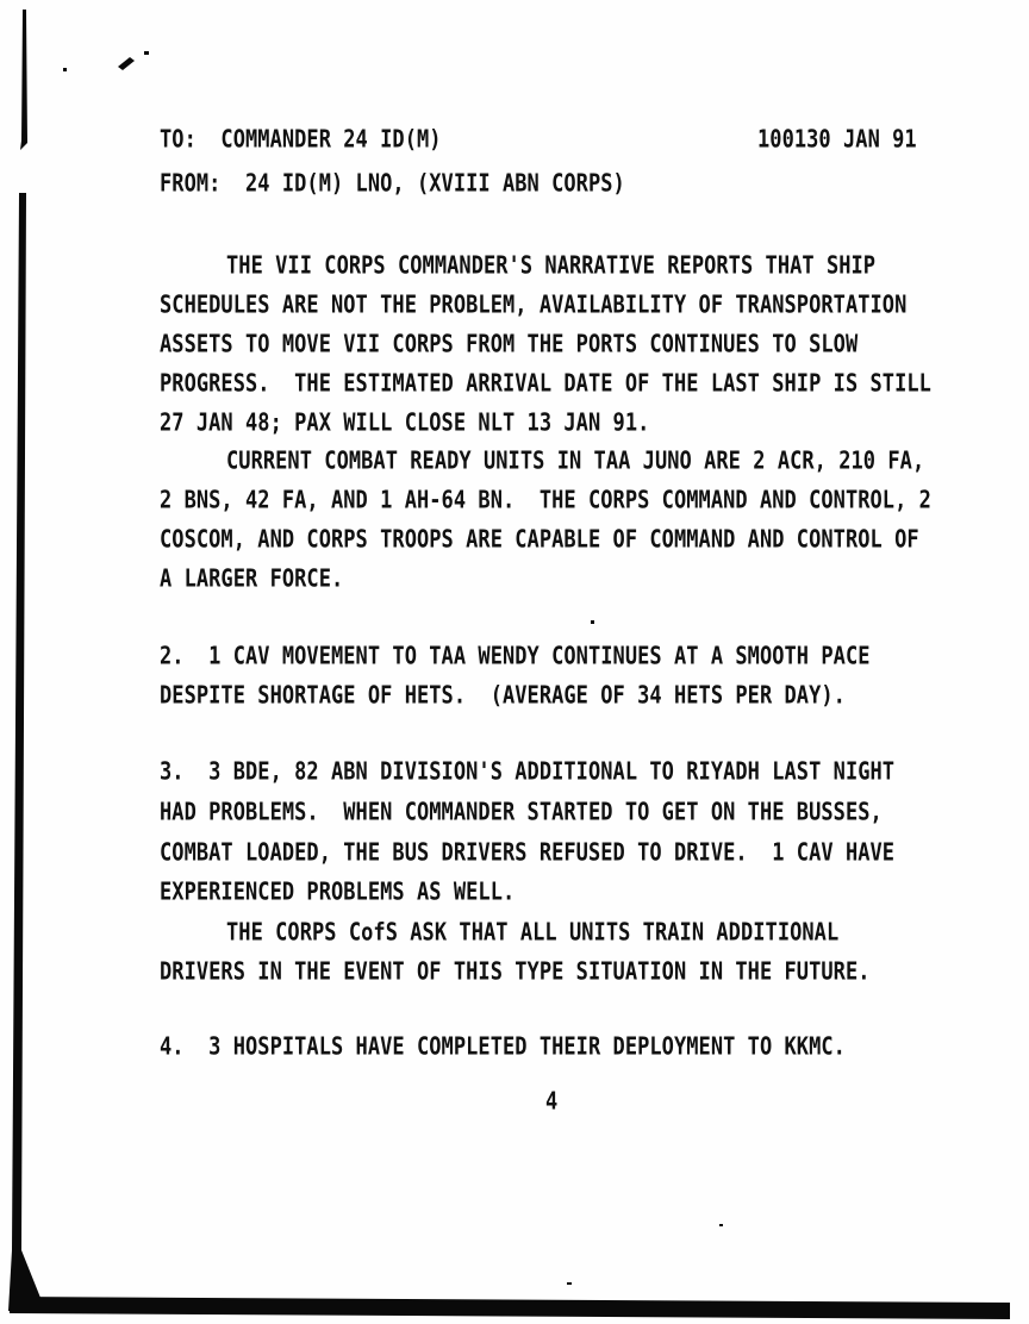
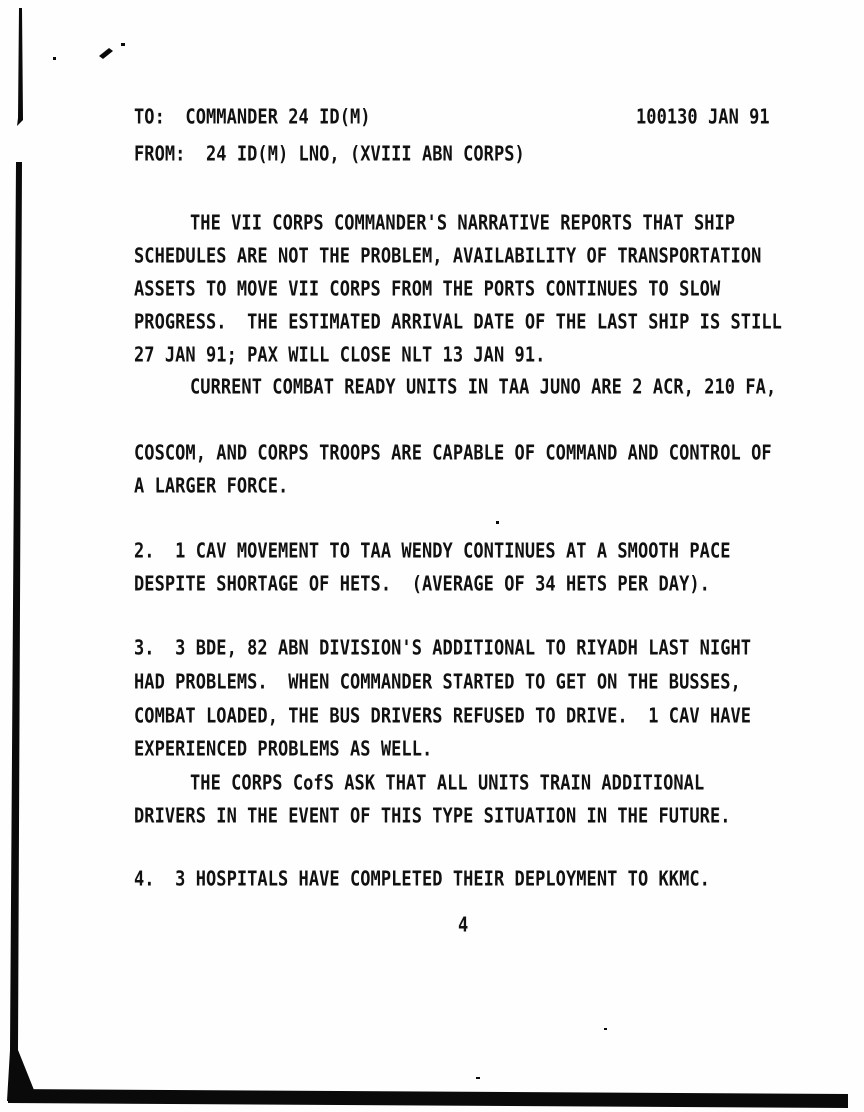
  TO: COMMANDER 24 ID(M)
  100130 JAN 91
  FROM: 24 ID(M) LNO, (XVIII ABN CORPS)
  THE VII CORPS COMMANDER'S NARRATIVE REPORTS THAT SHIP
  SCHEDULES ARE NOT THE PROBLEM, AVAILABILITY OF TRANSPORTATION
  ASSETS TO MOVE VII CORPS FROM THE PORTS CONTINUES TO SLOW
  PROGRESS. THE ESTIMATED ARRIVAL DATE OF THE LAST SHIP IS STILL
- 27 JAN 48; PAX WILL CLOSE NLT 13 JAN 91.
+ 27 JAN 91; PAX WILL CLOSE NLT 13 JAN 91.
  CURRENT COMBAT READY UNITS IN TAA JUNO ARE 2 ACR, 210 FA,
- 2 BNS, 42 FA, AND 1 AH-64 BN. THE CORPS COMMAND AND CONTROL, 2
  COSCOM, AND CORPS TROOPS ARE CAPABLE OF COMMAND AND CONTROL OF
  A LARGER FORCE.
  2. 1 CAV MOVEMENT TO TAA WENDY CONTINUES AT A SMOOTH PACE
  DESPITE SHORTAGE OF HETS. (AVERAGE OF 34 HETS PER DAY).
  3. 3 BDE, 82 ABN DIVISION'S ADDITIONAL TO RIYADH LAST NIGHT
  HAD PROBLEMS. WHEN COMMANDER STARTED TO GET ON THE BUSSES,
  COMBAT LOADED, THE BUS DRIVERS REFUSED TO DRIVE. 1 CAV HAVE
  EXPERIENCED PROBLEMS AS WELL.
  THE CORPS CofS ASK THAT ALL UNITS TRAIN ADDITIONAL
  DRIVERS IN THE EVENT OF THIS TYPE SITUATION IN THE FUTURE.
  4. 3 HOSPITALS HAVE COMPLETED THEIR DEPLOYMENT TO KKMC.
  4
